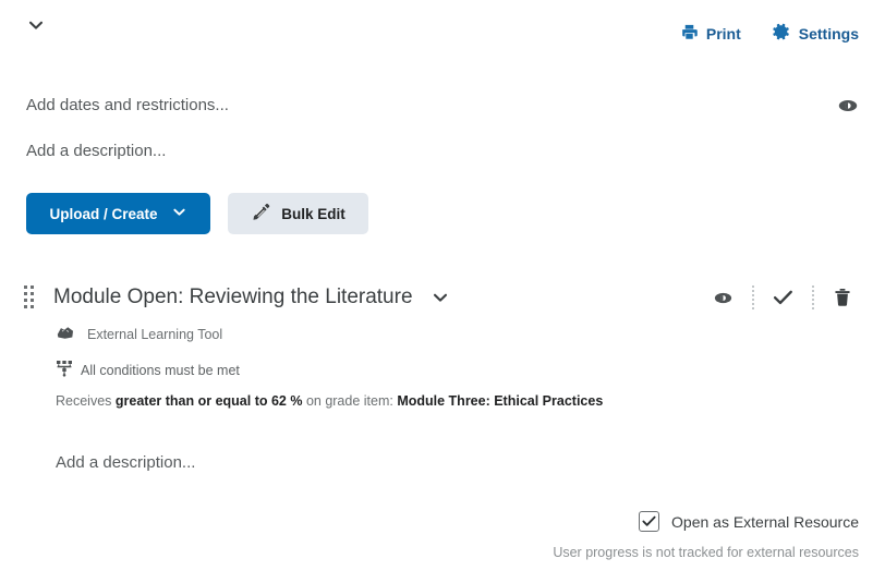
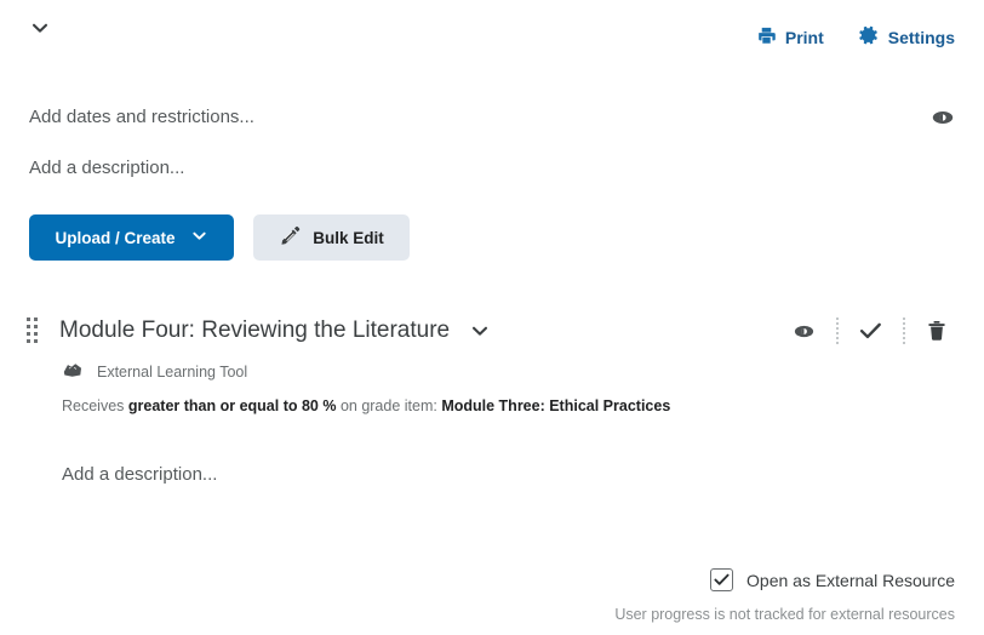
  Print
  Settings
  Add dates and restrictions...
  Add a description...
  Upload / Create
  Bulk Edit
- Module Open: Reviewing the Literature
+ Module Four: Reviewing the Literature
  External Learning Tool
- All conditions must be met
- Receives greater than or equal to 62 % on grade item: Module Three: Ethical Practices
+ Receives greater than or equal to 80 % on grade item: Module Three: Ethical Practices
  Add a description...
  Open as External Resource
  User progress is not tracked for external resources
